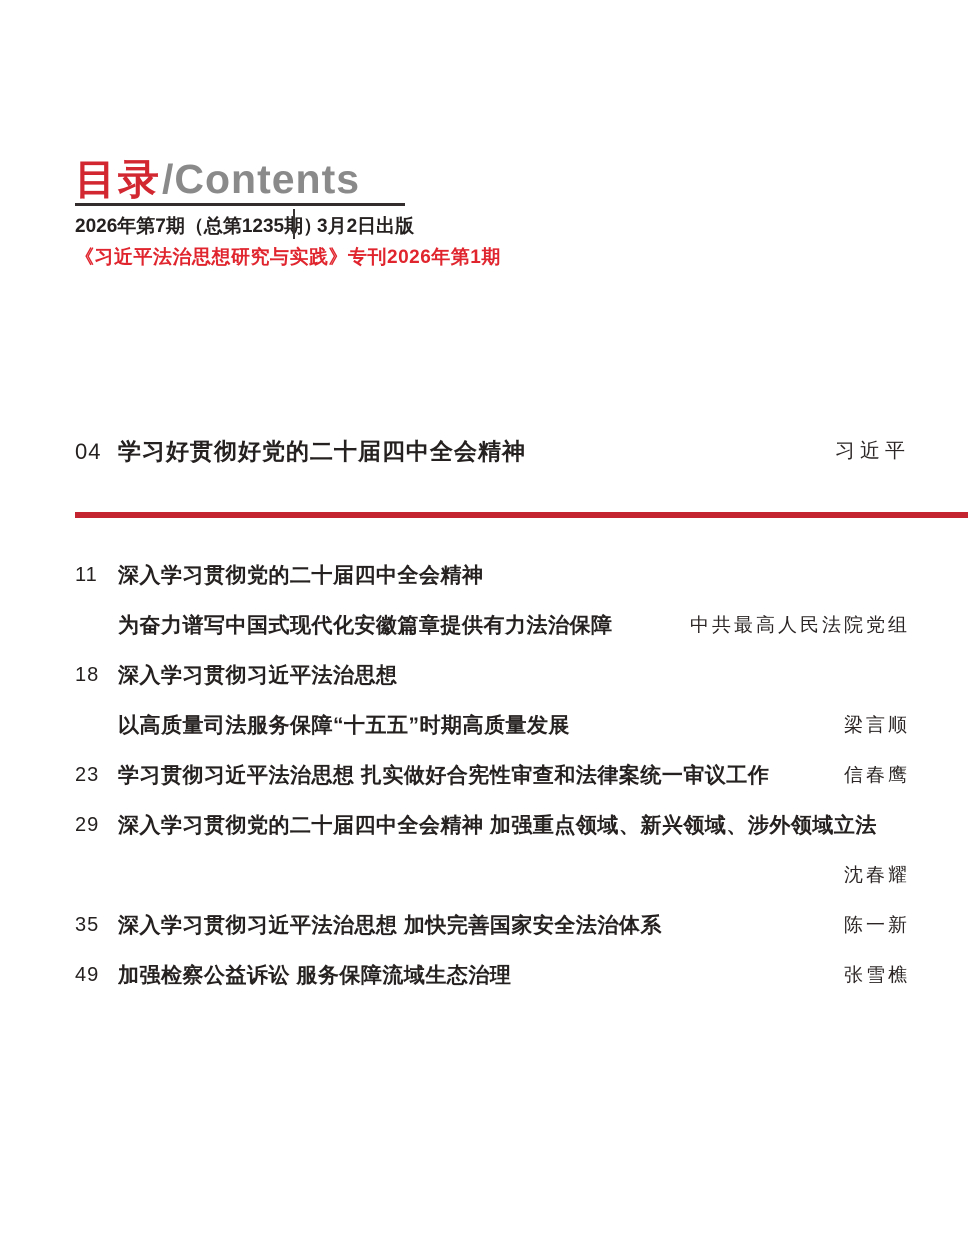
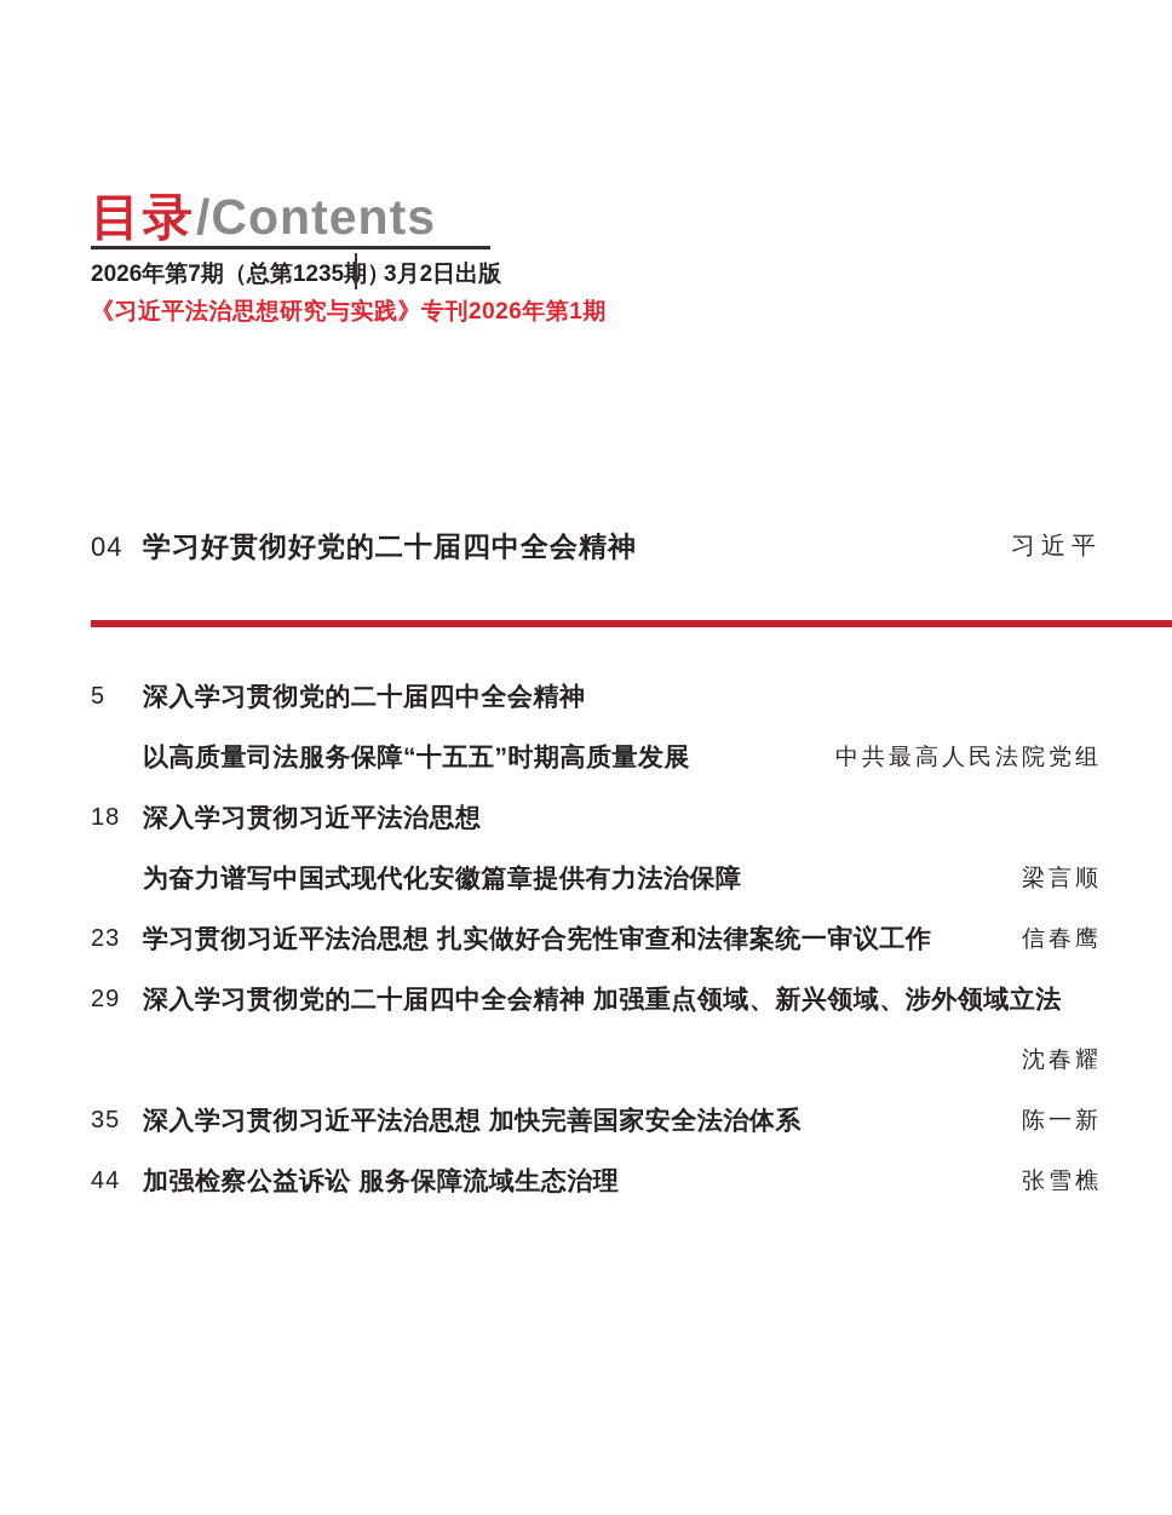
  目录/Contents
  2026年第7期（总第1235）
  3月2日出版
  《习近平法治思想研究与实践》专刊2026年第1期
  04
  学习好贯彻好党的二十届四中全会精神
  习近平
- 11
+ 5
  深入学习贯彻党的二十届四中全会精神
- 为奋力谱写中国式现代化安徽篇章提供有力法治保障
+ 以高质量司法服务保障“十五五”时期高质量发展
  中共最高人民法院党组
  18
  深入学习贯彻习近平法治思想
- 以高质量司法服务保障“十五五”时期高质量发展
+ 为奋力谱写中国式现代化安徽篇章提供有力法治保障
  梁言顺
  23
  学习贯彻习近平法治思想 扎实做好合宪性审查和法律案统一审议工作
  信春鹰
  29
  深入学习贯彻党的二十届四中全会精神 加强重点领域、新兴领域、涉外领域立法
  沈春耀
  35
  深入学习贯彻习近平法治思想 加快完善国家安全法治体系
  陈一新
- 49
+ 44
  加强检察公益诉讼 服务保障流域生态治理
  张雪樵
